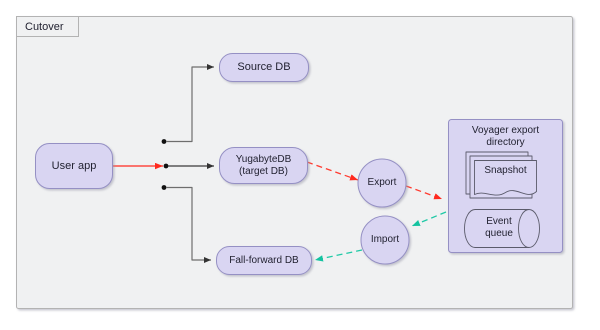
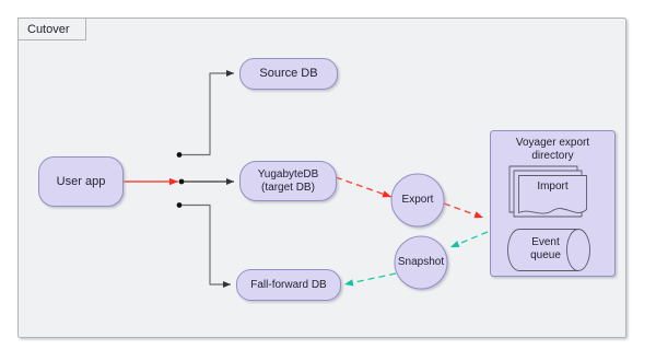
  Cutover
  User app
  Source DB
  YugabyteDB
  (target DB)
  Fall-forward DB
  Export
- Import
+ Snapshot
  Voyager export
  directory
- Snapshot
+ Import
  Event
  queue
